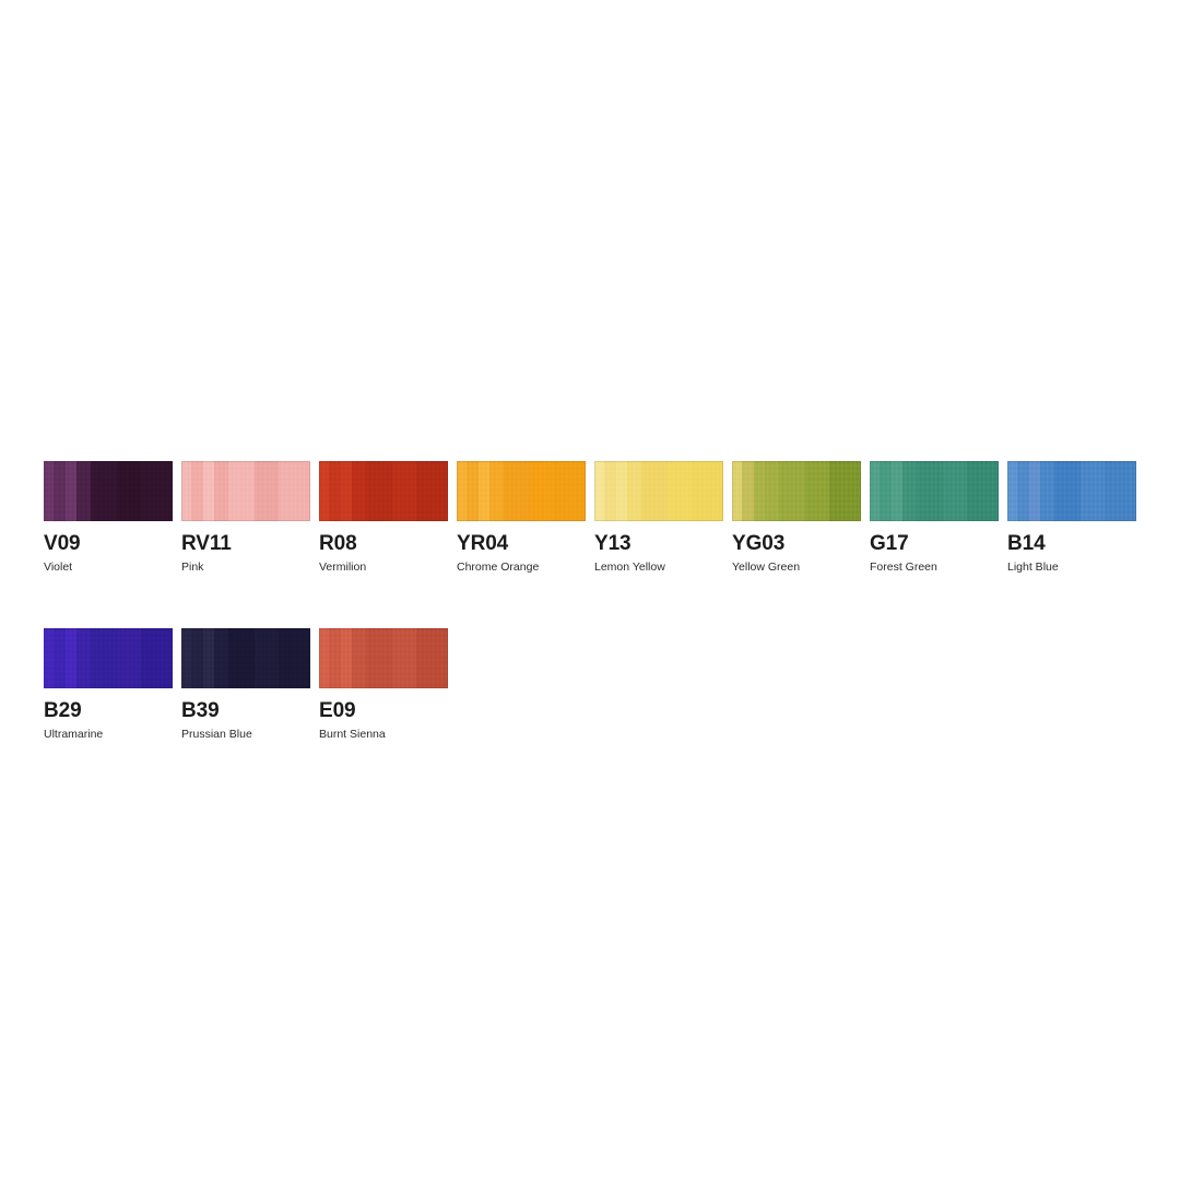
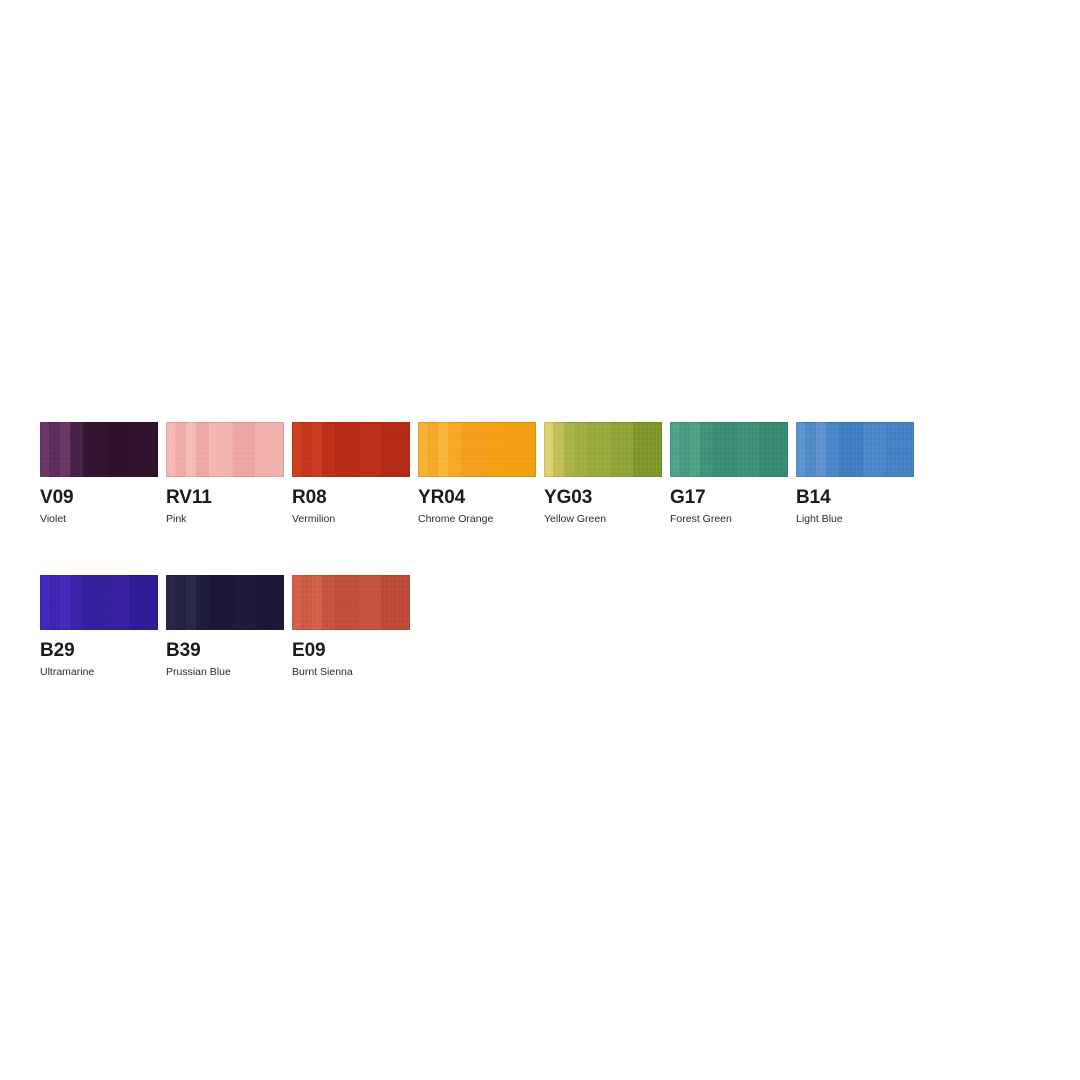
  V09
  Violet
  RV11
  Pink
  R08
  Vermilion
  YR04
  Chrome Orange
- Y13
- Lemon Yellow
  YG03
  Yellow Green
  G17
  Forest Green
  B14
  Light Blue
  B29
  Ultramarine
  B39
  Prussian Blue
  E09
  Burnt Sienna
